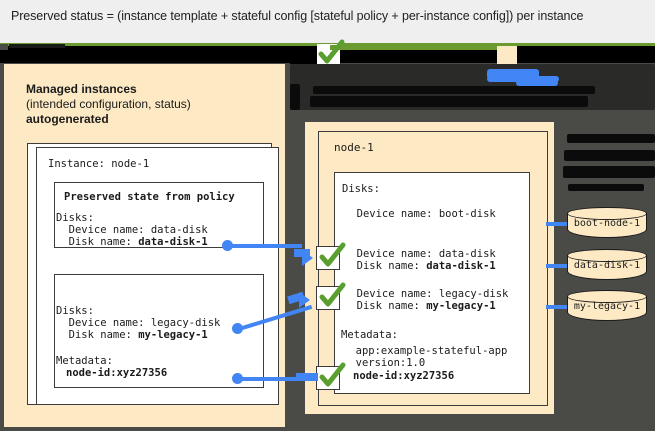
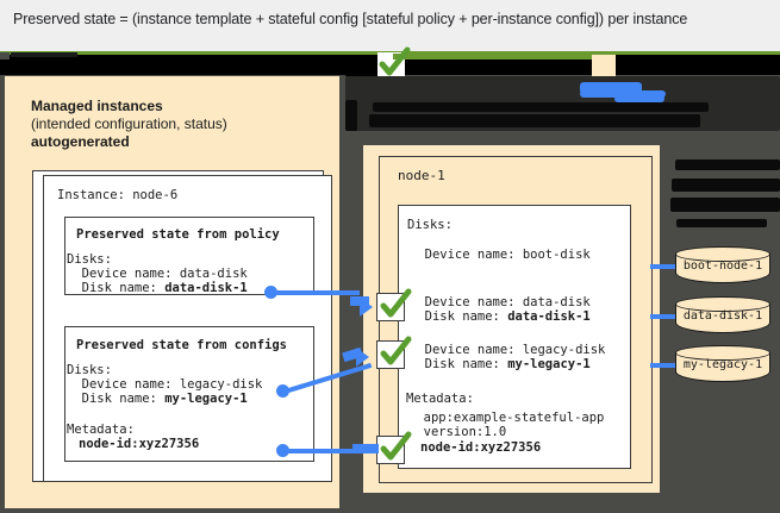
- Preserved status = (instance template + stateful config [stateful policy + per-instance config]) per instance
+ Preserved state = (instance template + stateful config [stateful policy + per-instance config]) per instance
  Managed instances
  (intended configuration, status)
  autogenerated
- Instance: node-1
+ Instance: node-6
  Preserved state from policy
  Disks:
  Device name: data-disk
  Disk name: data-disk-1
+ Preserved state from configs
  Disks:
  Device name: legacy-disk
  Disk name: my-legacy-1
  Metadata:
  node-id:xyz27356
  node-1
  Disks:
  Device name: boot-disk
  Device name: data-disk
  Disk name: data-disk-1
  Device name: legacy-disk
  Disk name: my-legacy-1
  Metadata:
  app:example-stateful-app
  version:1.0
  node-id:xyz27356
  boot-node-1
  data-disk-1
  my-legacy-1
